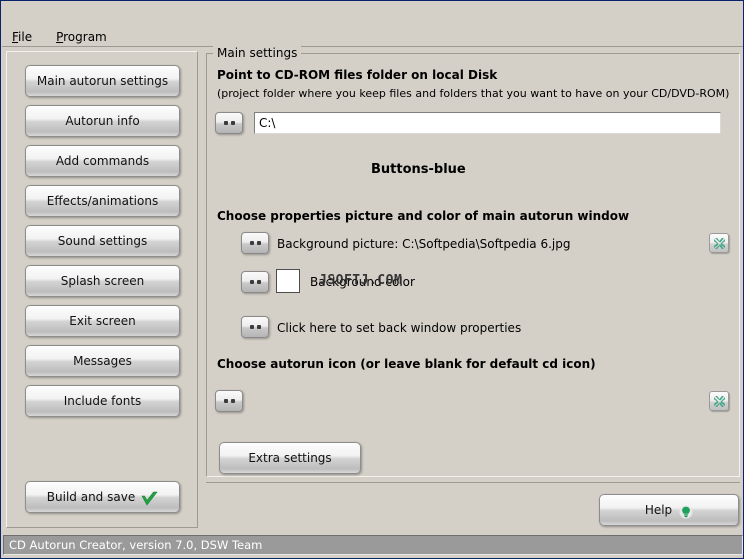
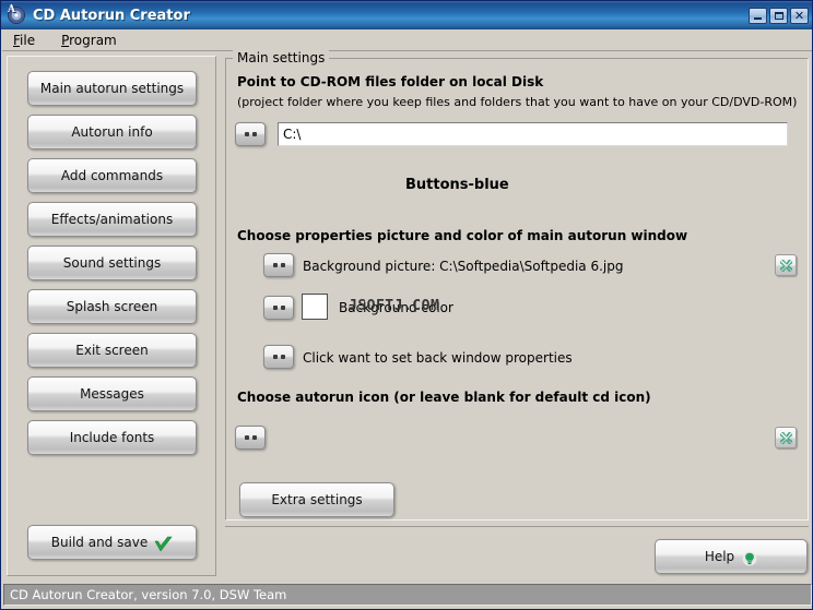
+ A
+ CD Autorun Creator
+ ✕
  File
  Program
  Main autorun settings
  Autorun info
  Add commands
  Effects/animations
  Sound settings
  Splash screen
  Exit screen
  Messages
  Include fonts
  Build and save
  Main settings
  Point to CD-ROM files folder on local Disk
  (project folder where you keep files and folders that you want to have on your CD/DVD-ROM)
  C:\
  Buttons-blue
  Choose properties picture and color of main autorun window
  Background picture: C:\Softpedia\Softpedia 6.jpg
  Background color
  JSOFTJ.COM
- Click here to set back window properties
+ Click want to set back window properties
  Choose autorun icon (or leave blank for default cd icon)
  Extra settings
  Help
  CD Autorun Creator, version 7.0, DSW Team
